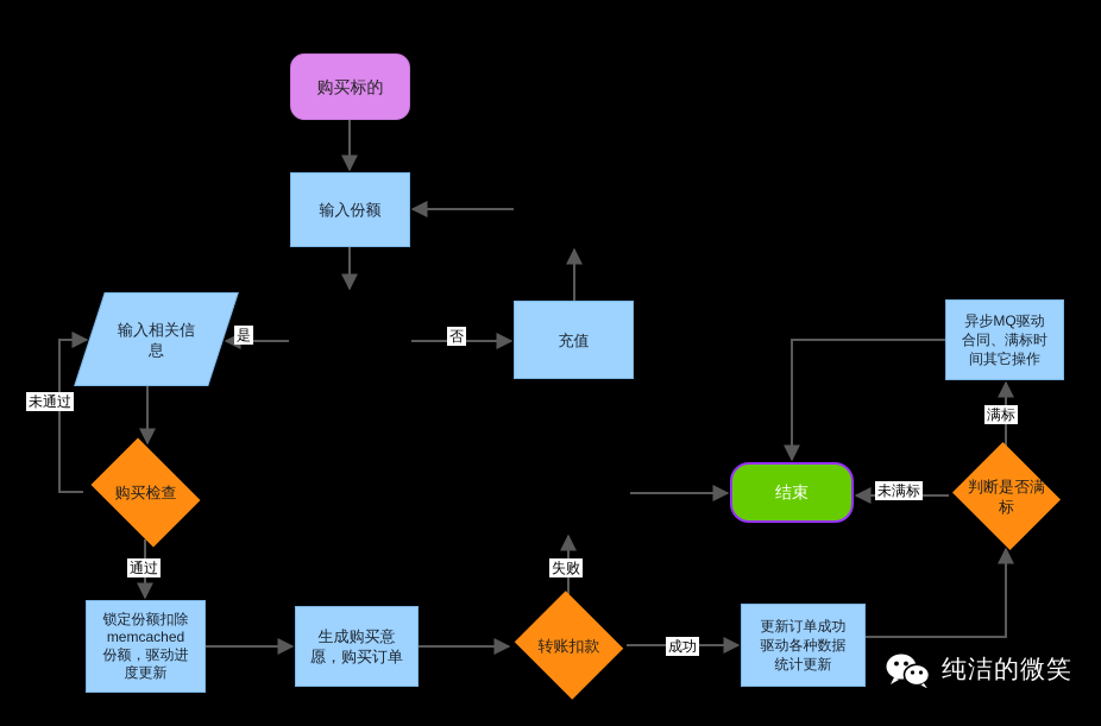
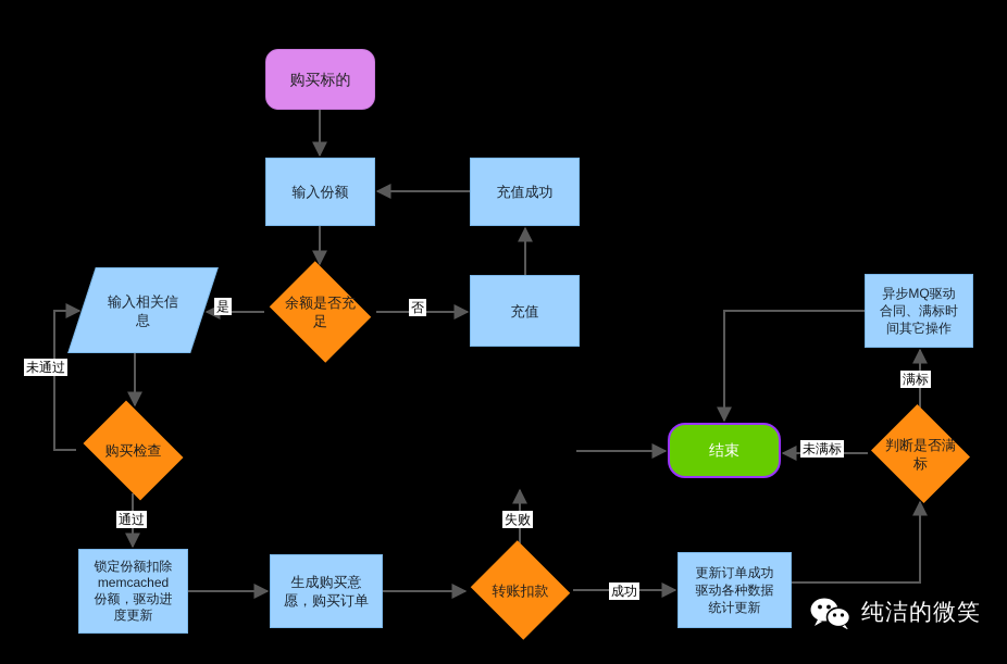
  购买标的
  输入份额
+ 充值成功
+ 余额是否充
+ 足
  充值
  输入相关信
  息
  购买检查
  锁定份额扣除
  memcached
  份额，驱动进
  度更新
  生成购买意
  愿，购买订单
  转账扣款
  更新订单成功
  驱动各种数据
  统计更新
  结束
  判断是否满
  标
  异步MQ驱动
  合同、满标时
  间其它操作
  是
  否
  未通过
  通过
  失败
  成功
  未满标
  满标
  纯洁的微笑
